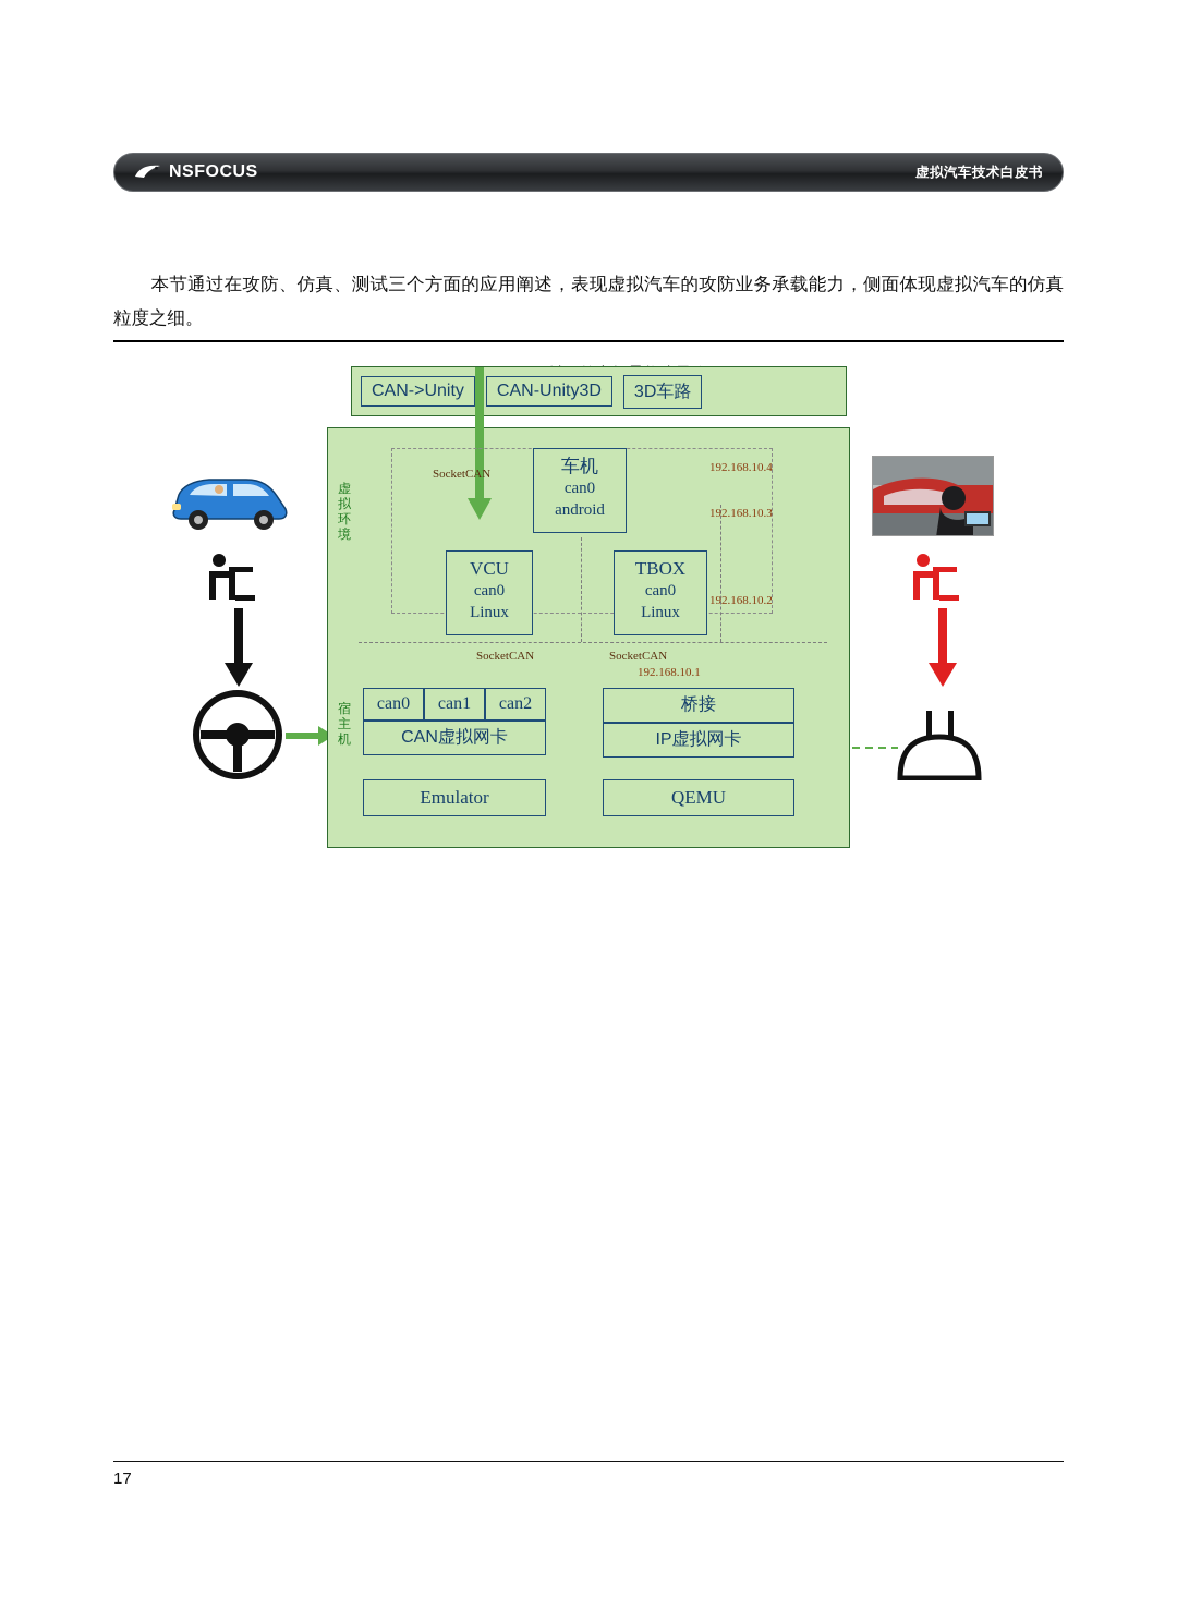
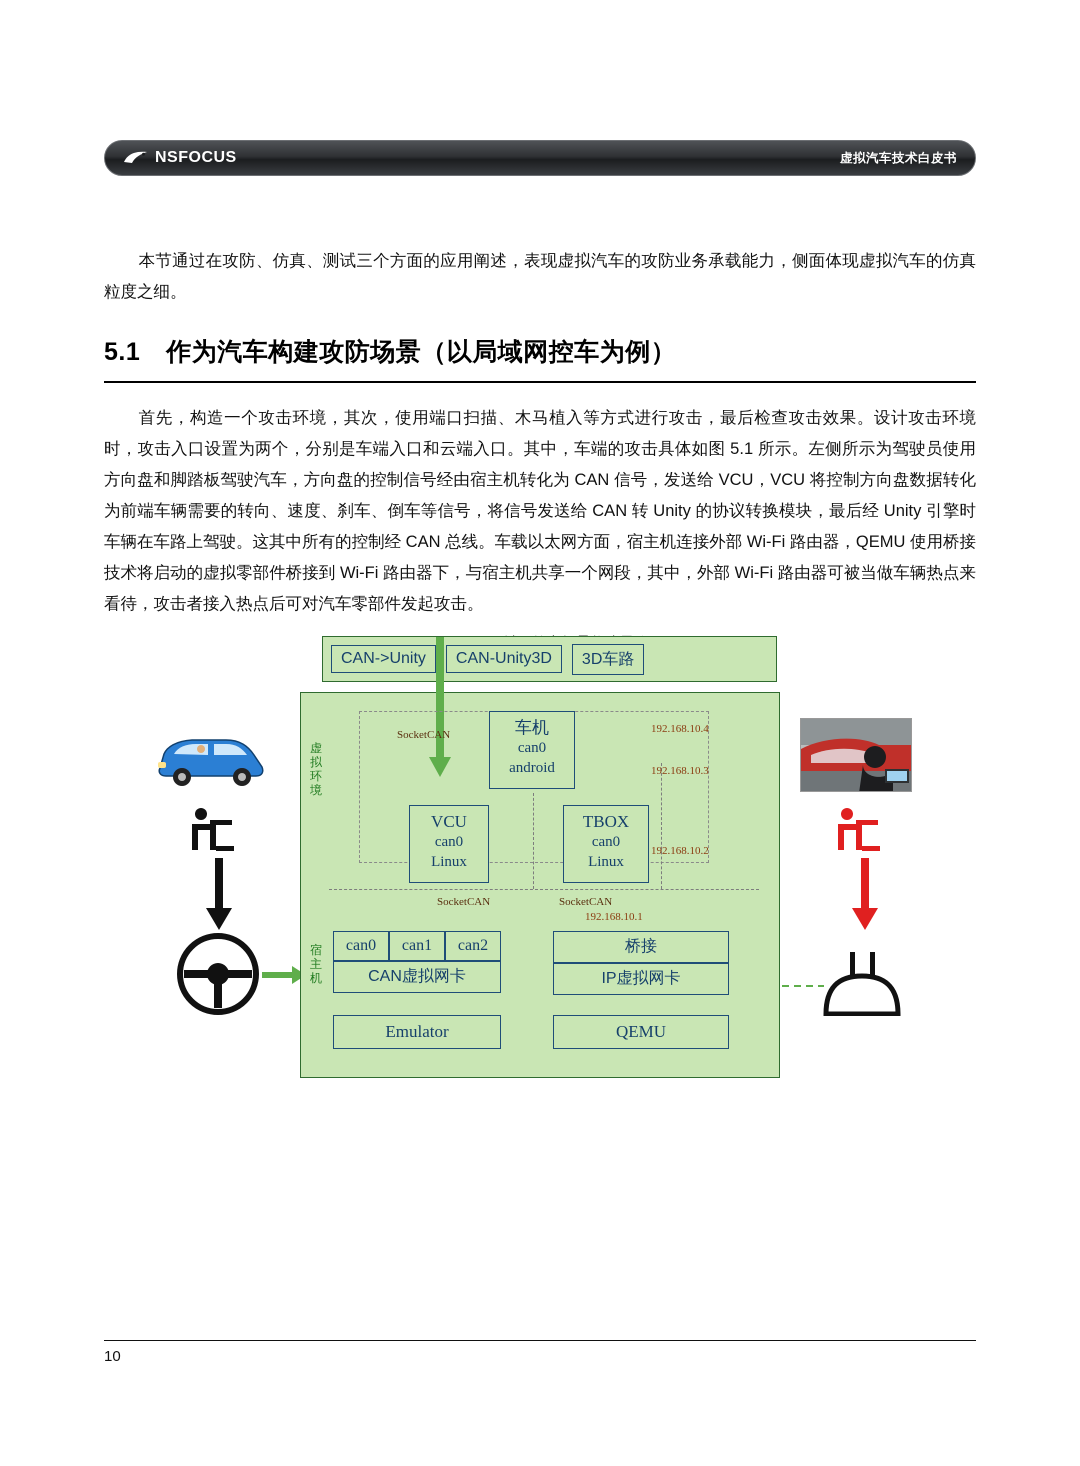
  NSFOCUS
  虚拟汽车技术白皮书
  本节通过在攻防、仿真、测试三个方面的应用阐述，表现虚拟汽车的攻防业务承载能力，侧面体现虚拟汽车的仿真粒度之细。
+ 5.1
+ 作为汽车构建攻防场景（以局域网控车为例）
+ 首先，构造一个攻击环境，其次，使用端口扫描、木马植入等方式进行攻击，最后检查攻击效果。设计攻击环境时，攻击入口设置为两个，分别是车端入口和云端入口。其中，车端的攻击具体如图 5.1 所示。左侧所示为驾驶员使用方向盘和脚踏板驾驶汽车，方向盘的控制信号经由宿主机转化为 CAN 信号，发送给 VCU，VCU 将控制方向盘数据转化为前端车辆需要的转向、速度、刹车、倒车等信号，将信号发送给 CAN 转 Unity 的协议转换模块，最后经 Unity 引擎时车辆在车路上驾驶。这其中所有的控制经 CAN 总线。车载以太网方面，宿主机连接外部 Wi-Fi 路由器，QEMU 使用桥接技术将启动的虚拟零部件桥接到 Wi-Fi 路由器下，与宿主机共享一个网段，其中，外部 Wi-Fi 路由器可被当做车辆热点来看待，攻击者接入热点后可对汽车零部件发起攻击。
  CAN->Unity
  CAN-Unity3D
  3D车路
  虚
  拟
  环
  境
  宿
  主
  机
  车机
  can0
  android
  VCU
  can0
  Linux
  TBOX
  can0
  Linux
  SocketCAN
  SocketCAN
  SocketCAN
  192.168.10.4
  192.168.10.3
  192.168.10.2
  192.168.10.1
  can0
  can1
  can2
  CAN虚拟网卡
  桥接
  IP虚拟网卡
  Emulator
  QEMU
- 17
+ 10
